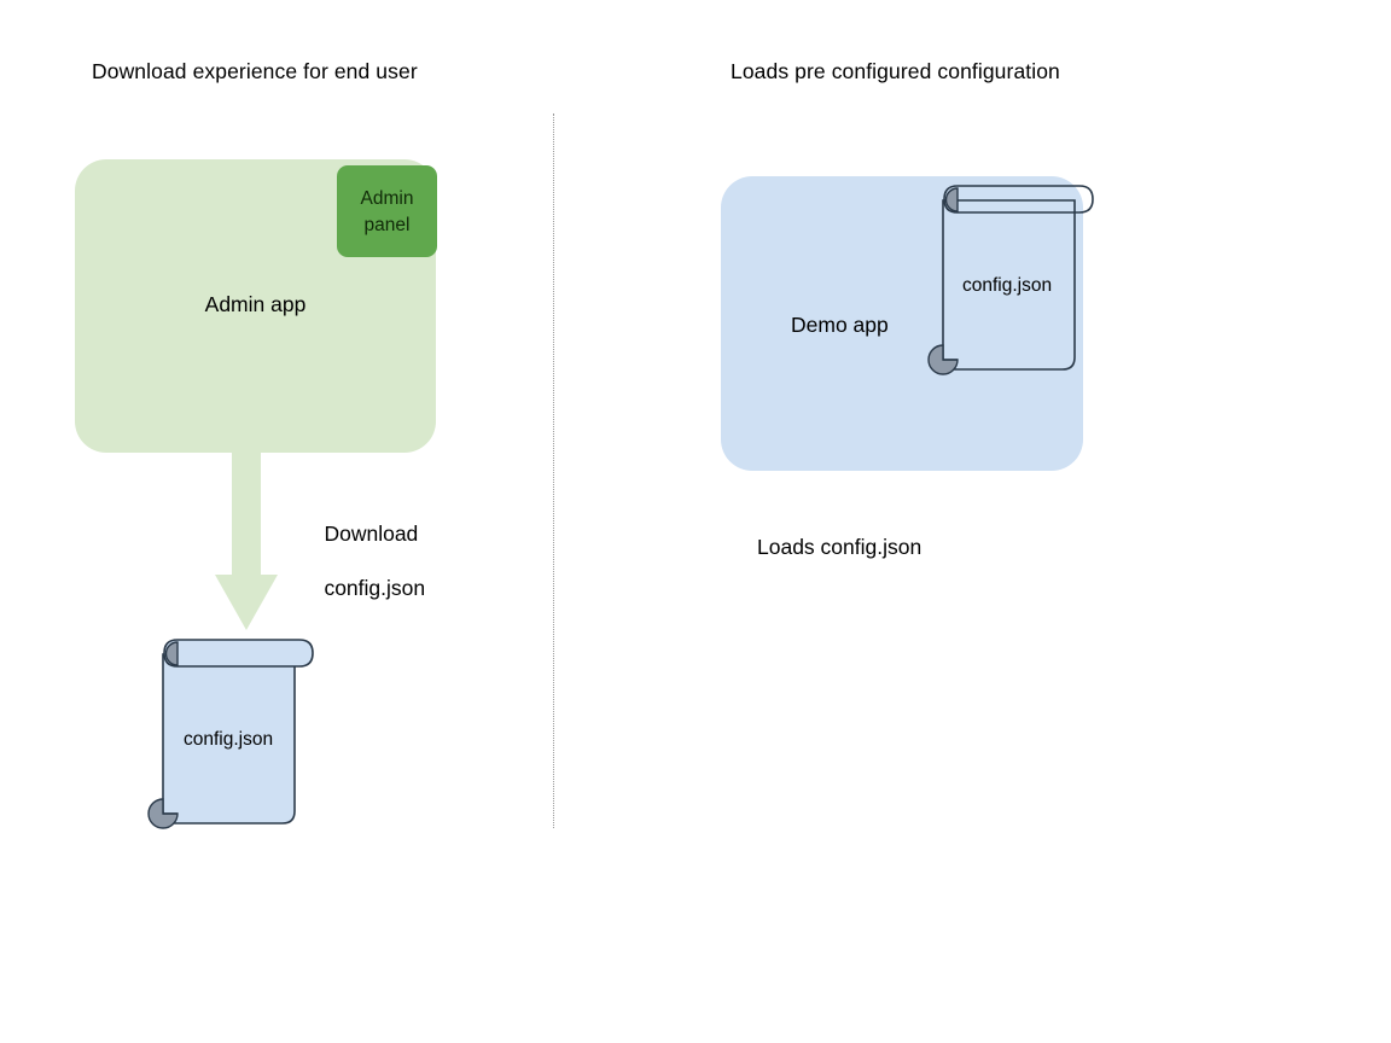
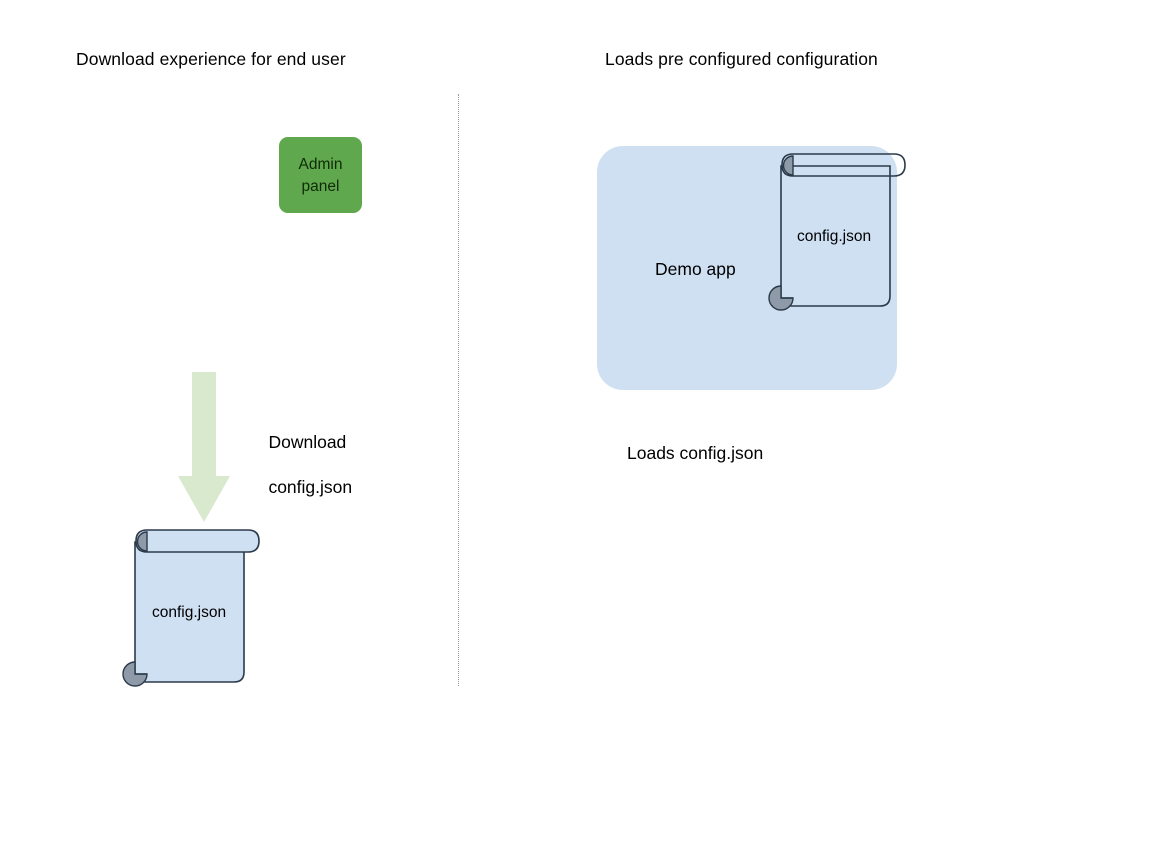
  Download experience for end user
  Loads pre configured configuration
- Admin app
  Admin
  panel
  Download
  config.json
  config.json
  Demo app
  config.json
  Loads config.json
